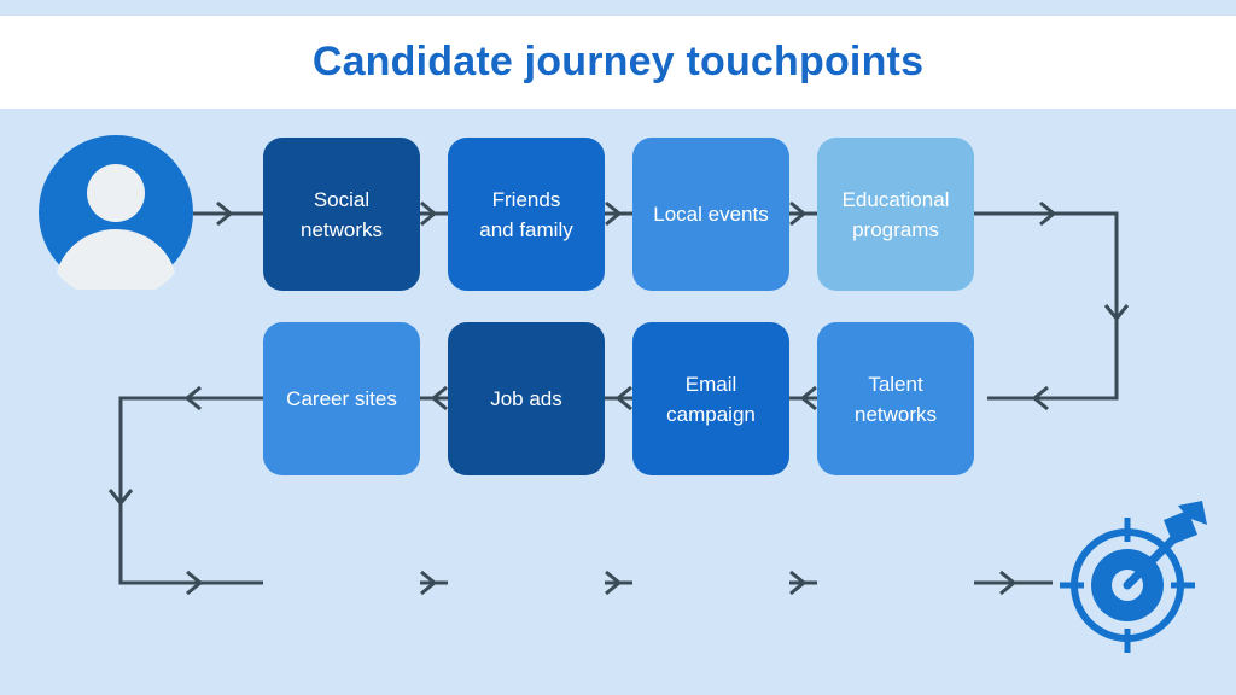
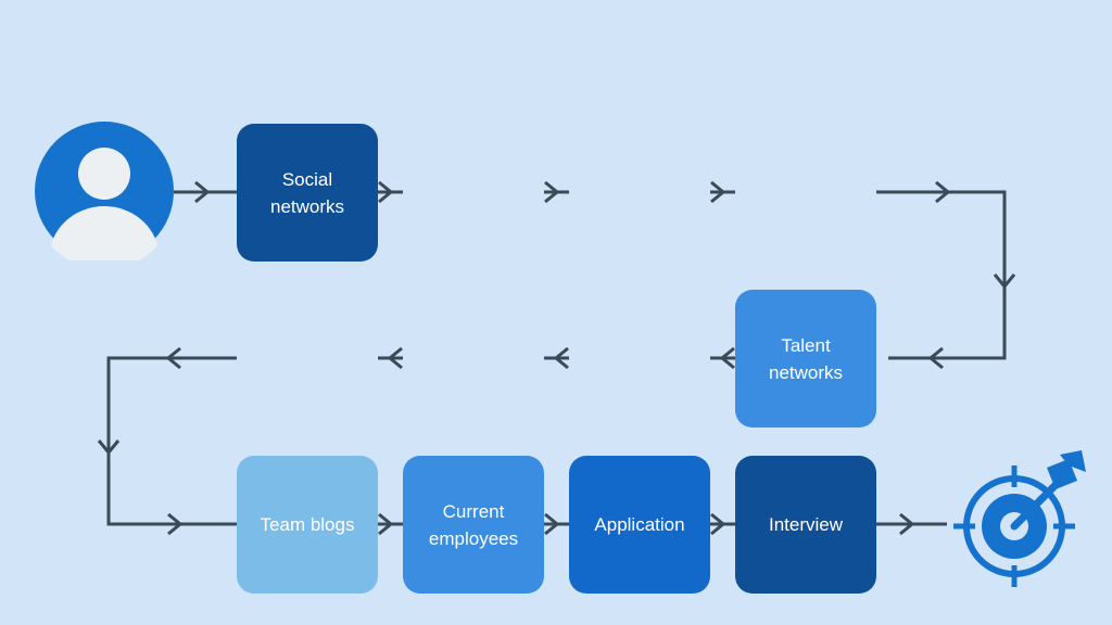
- Candidate journey touchpoints
  Social
  networks
- Friends
- and family
- Local events
- Educational
- programs
- Career sites
- Job ads
- Email
- campaign
  Talent
  networks
+ Team blogs
+ Current
+ employees
+ Application
+ Interview
